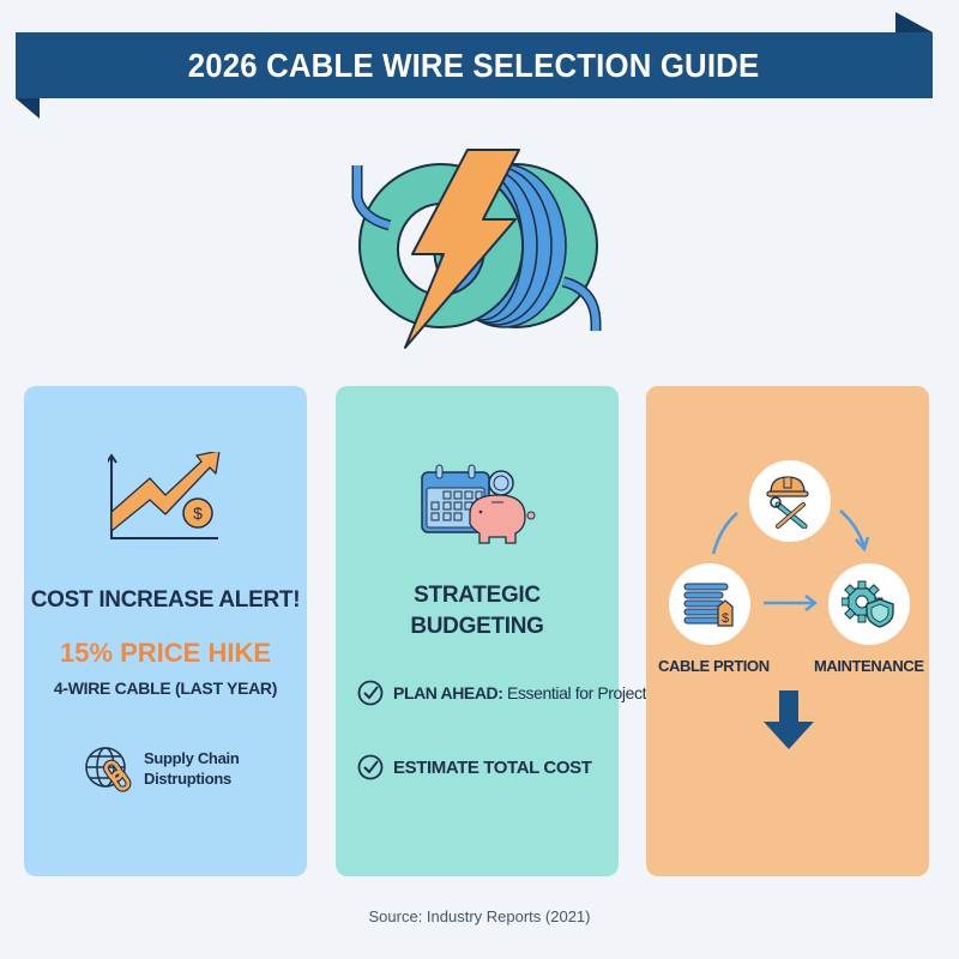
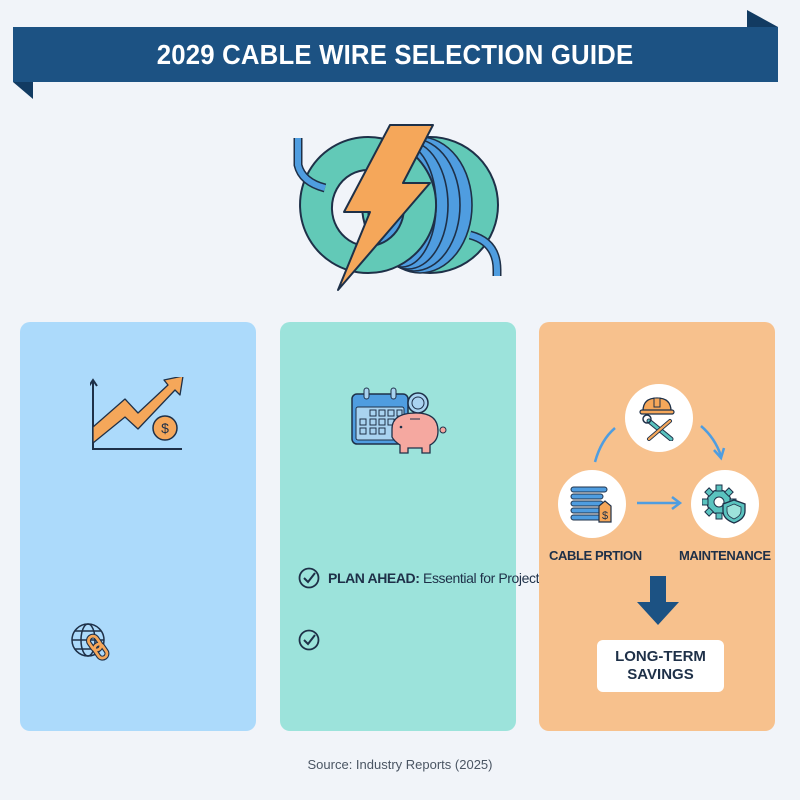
- 2026 CABLE WIRE SELECTION GUIDE
+ 2029 CABLE WIRE SELECTION GUIDE
  $
- COST INCREASE ALERT!
- 15% PRICE HIKE
- 4-WIRE CABLE (LAST YEAR)
- Supply Chain
- Distruptions
- STRATEGIC
- BUDGETING
  PLAN AHEAD: Essential for Project
- ESTIMATE TOTAL COST
  $
  CABLE PRTION
  MAINTENANCE
+ LONG-TERM
+ SAVINGS
- Source: Industry Reports (2021)
+ Source: Industry Reports (2025)
